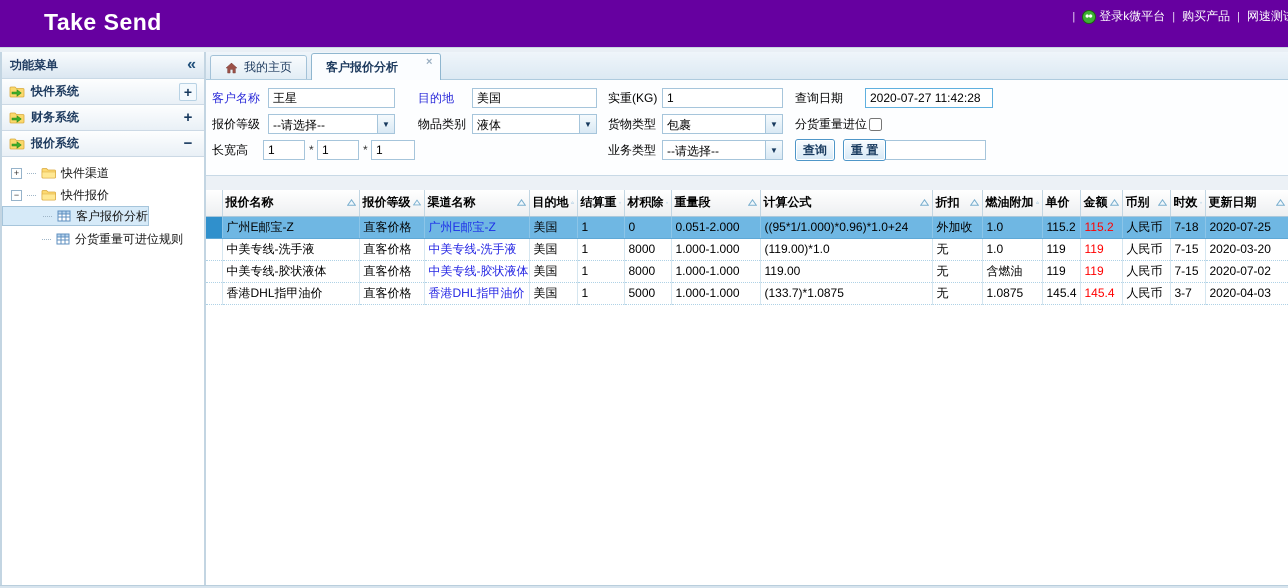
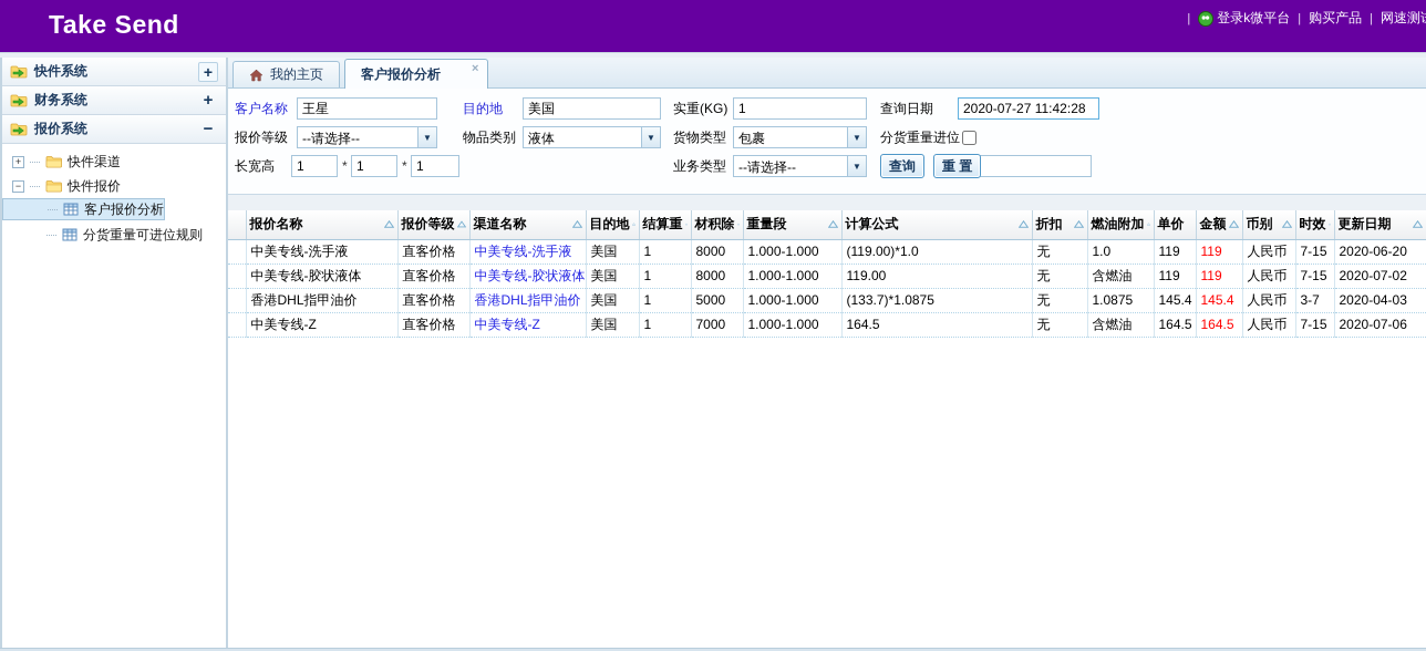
  Take Send
  |
  登录k微平台
  |
  购买产品
  |
  网速测
- 功能菜单
- «
  快件系统
  +
  财务系统
  +
  报价系统
  −
  +
  快件渠道
  −
  快件报价
  客户报价分析
  分货重量可进位规则
  我的主页
  客户报价分析
  ×
  客户名称
  王星
  目的地
  美国
  实重(KG)
  1
  查询日期
  2020-07-27 11:42:28
  报价等级
  --请选择--
  ▼
  物品类别
  液体
  ▼
  货物类型
  包裹
  ▼
  分货重量进位
  长宽高
  1
  *
  1
  *
  1
  业务类型
  --请选择--
  ▼
  查询
  重 置
  	报价名称	报价等级	渠道名称	目的地	结算重	材积除	重量段	计算公式	折扣	燃油附加	单价	金额	币别	时效	更新日期
- 	广州E邮宝-Z	直客价格	广州E邮宝-Z	美国	1	0	0.051-2.000	((95*1/1.000)*0.96)*1.0+24	外加收	1.0	115.2	115.2	人民币	7-18	2020-07-25
- 	中美专线-洗手液	直客价格	中美专线-洗手液	美国	1	8000	1.000-1.000	(119.00)*1.0	无	1.0	119	119	人民币	7-15	2020-03-20
+ 	中美专线-洗手液	直客价格	中美专线-洗手液	美国	1	8000	1.000-1.000	(119.00)*1.0	无	1.0	119	119	人民币	7-15	2020-06-20
  	中美专线-胶状液体	直客价格	中美专线-胶状液体	美国	1	8000	1.000-1.000	119.00	无	含燃油	119	119	人民币	7-15	2020-07-02
  	香港DHL指甲油价	直客价格	香港DHL指甲油价	美国	1	5000	1.000-1.000	(133.7)*1.0875	无	1.0875	145.4	145.4	人民币	3-7	2020-04-03
+ 	中美专线-Z	直客价格	中美专线-Z	美国	1	7000	1.000-1.000	164.5	无	含燃油	164.5	164.5	人民币	7-15	2020-07-06
